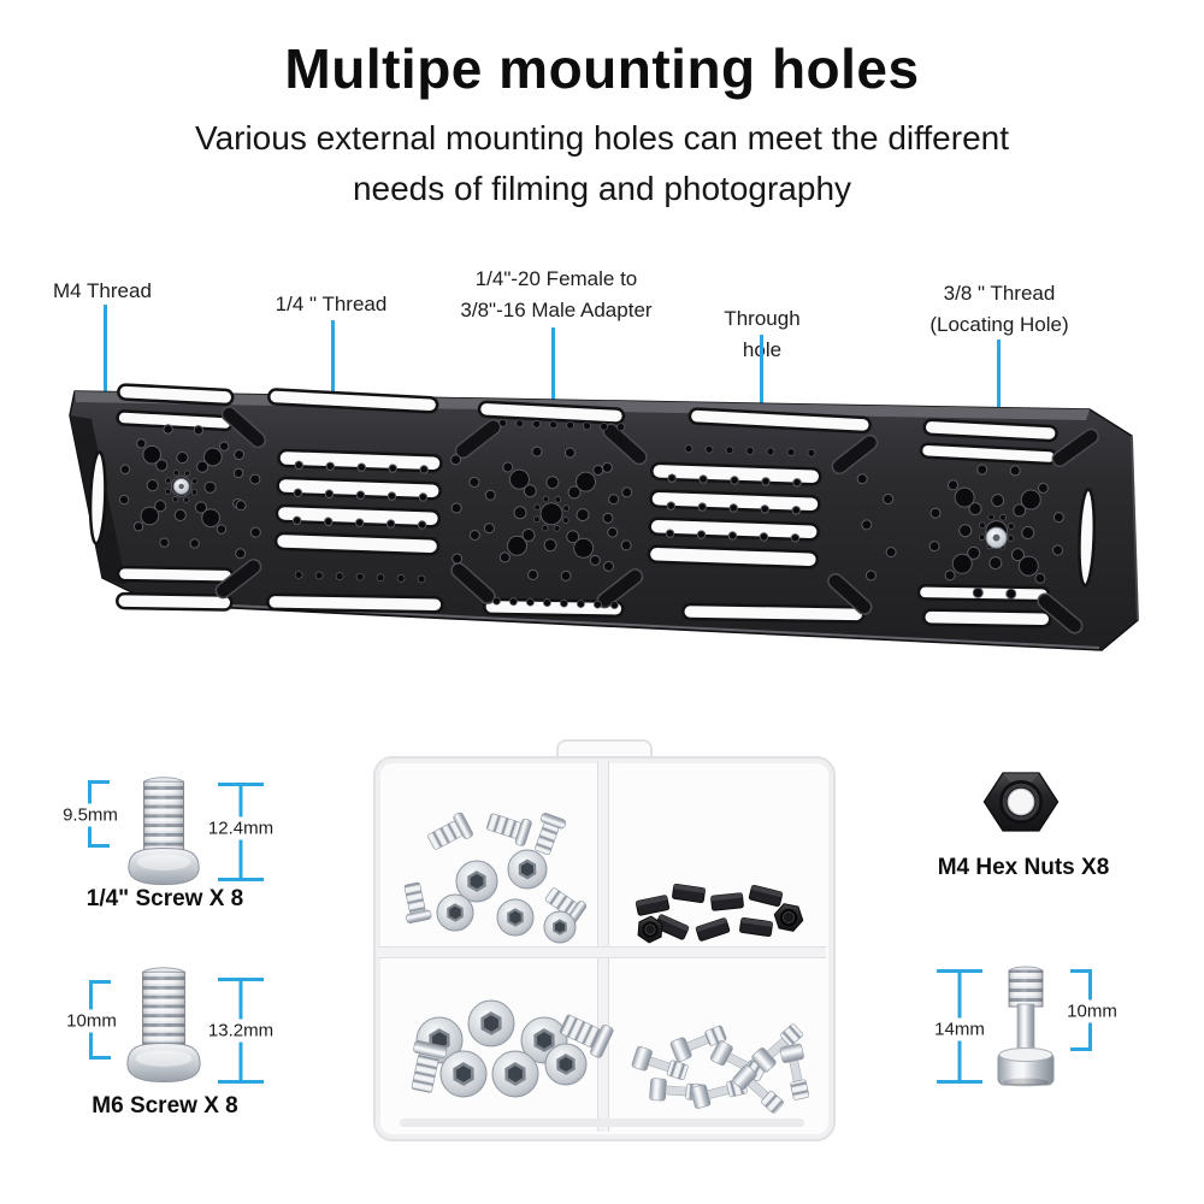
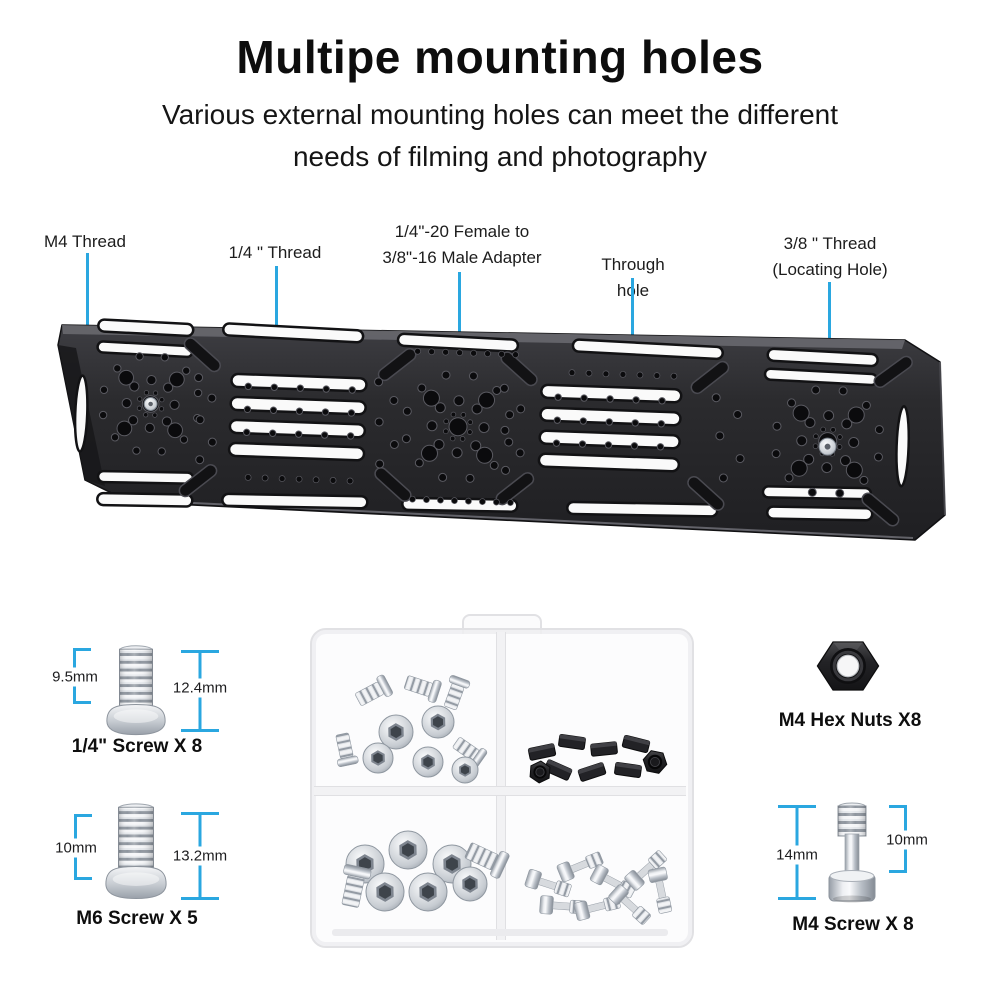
  Multipe mounting holes
  Various external mounting holes can meet the different
  needs of filming and photography
  M4 Thread
  1/4 " Thread
  1/4"-20 Female to
  3/8"-16 Male Adapter
  Through hle
  3/8 " Thread
  (Locating Hole)
  9.5mm
  12.4mm
  1/4" Screw X 8
  10mm
  13.2mm
- M6 Screw X 8
+ M6 Screw X 5
  M4 Hex Nuts X8
  14mm
  10mm
+ M4 Screw X 8
